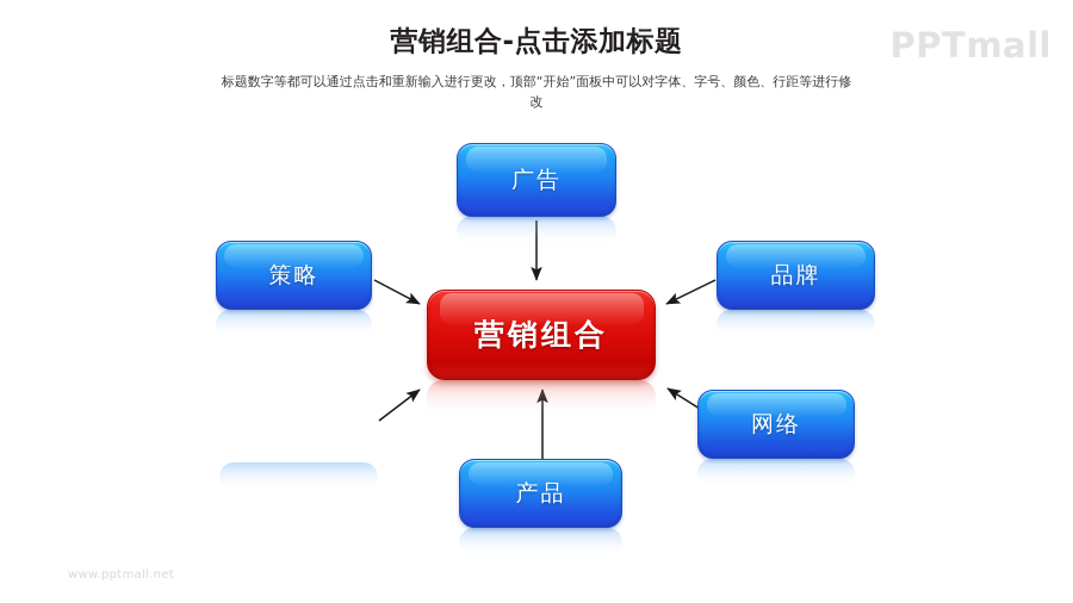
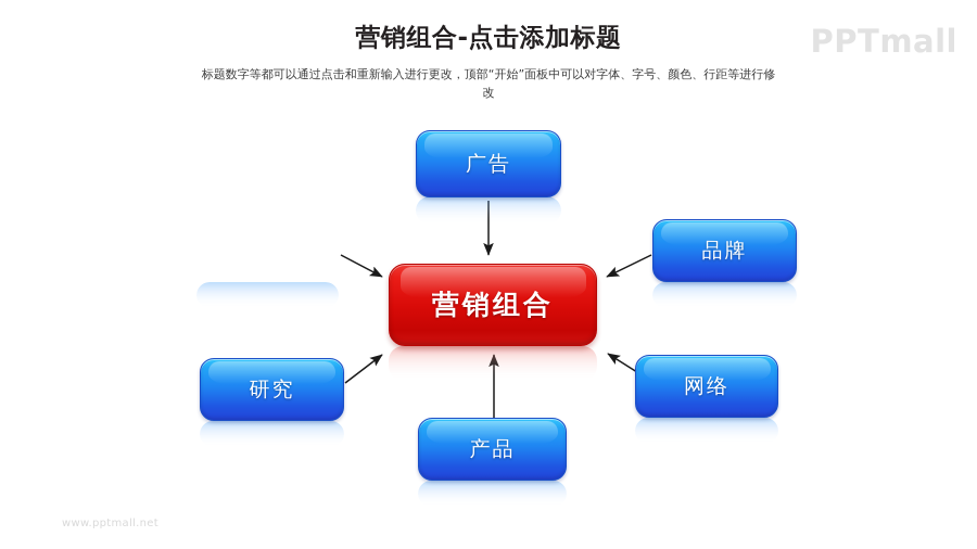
  营销组合-点击添加标题
  标题数字等都可以通过点击和重新输入进行更改，顶部“开始”面板中可以对字体、字号、颜色、行距等进行修改
  PPTmall
  www.pptmall.net
  广告
- 策略
  品牌
+ 研究
  网络
  产品
  营销组合
